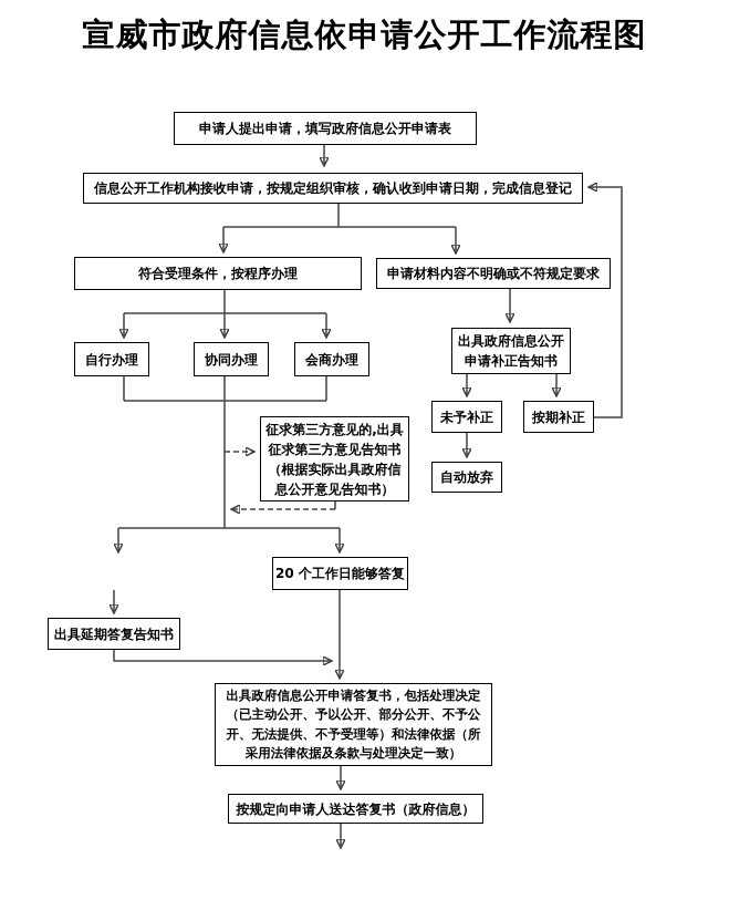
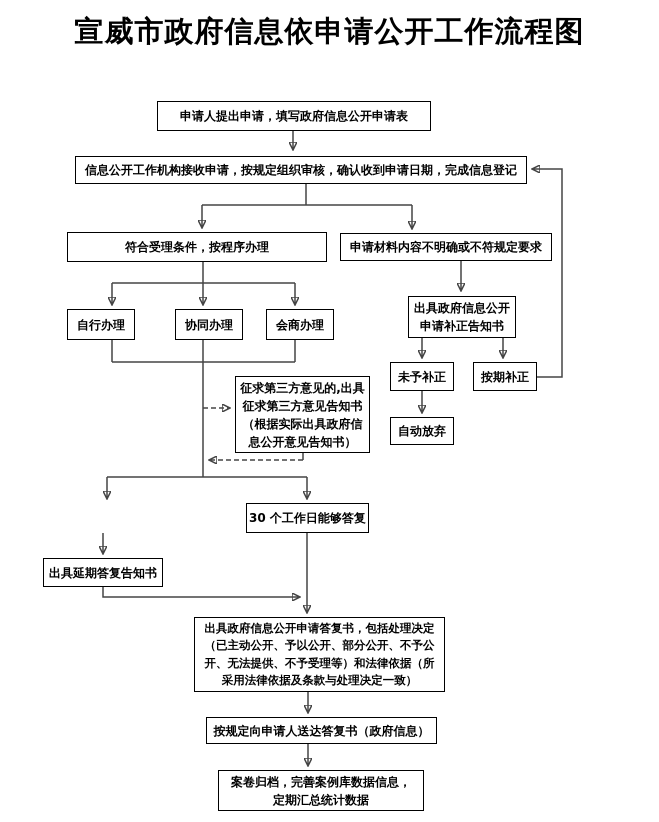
  宣威市政府信息依申请公开工作流程图
  申请人提出申请，填写政府信息公开申请表
  信息公开工作机构接收申请，按规定组织审核，确认收到申请日期，完成信息登记
  符合受理条件，按程序办理
  申请材料内容不明确或不符规定要求
  自行办理
  协同办理
  会商办理
  征求第三方意见的,出具
  征求第三方意见告知书
  （根据实际出具政府信
  息公开意见告知书）
  出具政府信息公开
  申请补正告知书
  未予补正
  按期补正
  自动放弃
- 20 个工作日能够答复
+ 30 个工作日能够答复
  出具延期答复告知书
  出具政府信息公开申请答复书，包括处理决定
  （已主动公开、予以公开、部分公开、不予公
  开、无法提供、不予受理等）和法律依据（所
  采用法律依据及条款与处理决定一致）
  按规定向申请人送达答复书（政府信息）
+ 案卷归档，完善案例库数据信息，
+ 定期汇总统计数据
